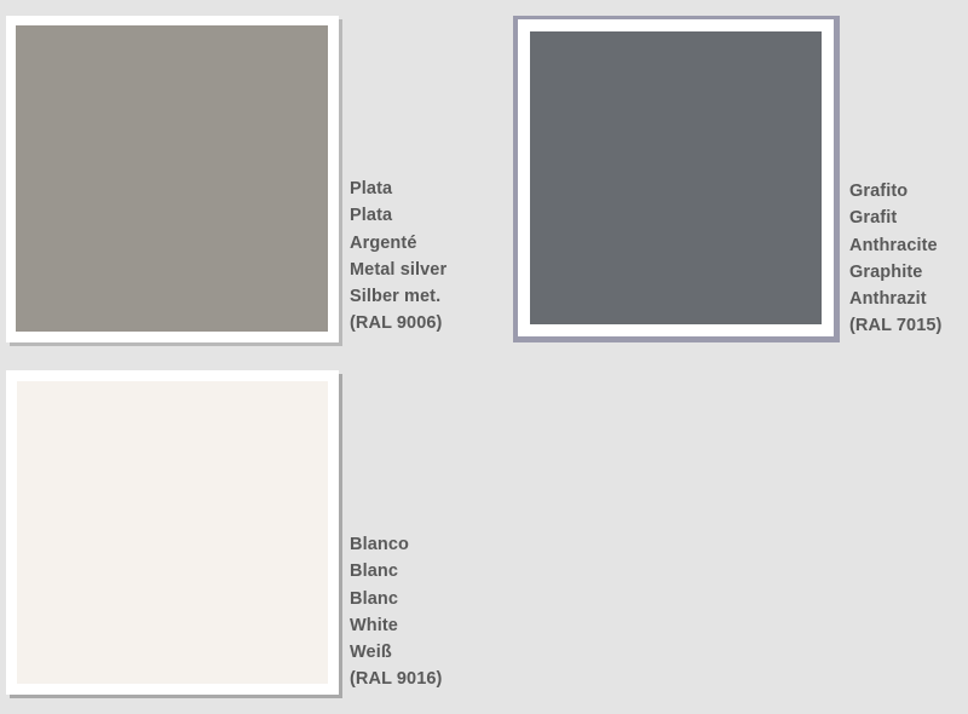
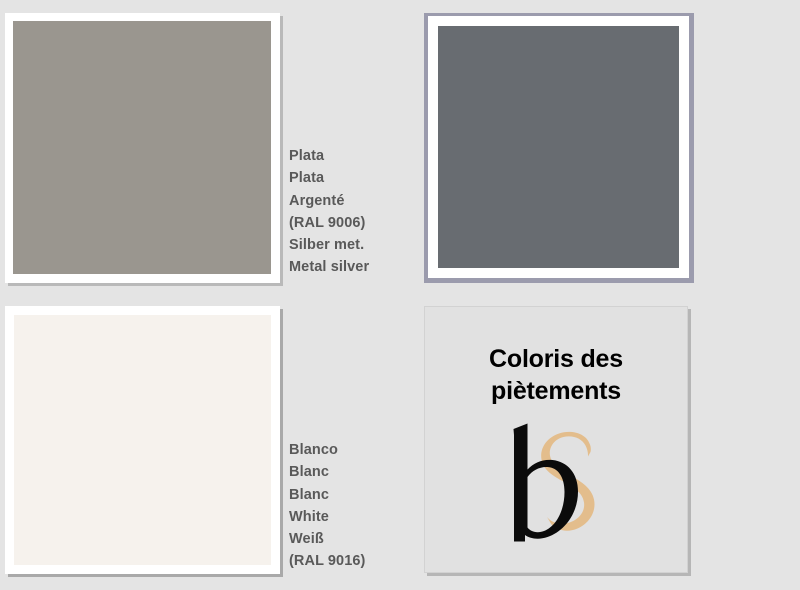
  Plata
  Plata
  Argenté
- Metal silver
+ (RAL 9006)
  Silber met.
- (RAL 9006)
+ Metal silver
- Grafito
- Grafit
- Anthracite
- Graphite
- Anthrazit
- (RAL 7015)
  Blanco
  Blanc
  Blanc
  White
  Weiß
  (RAL 9016)
+ Coloris des piètements
